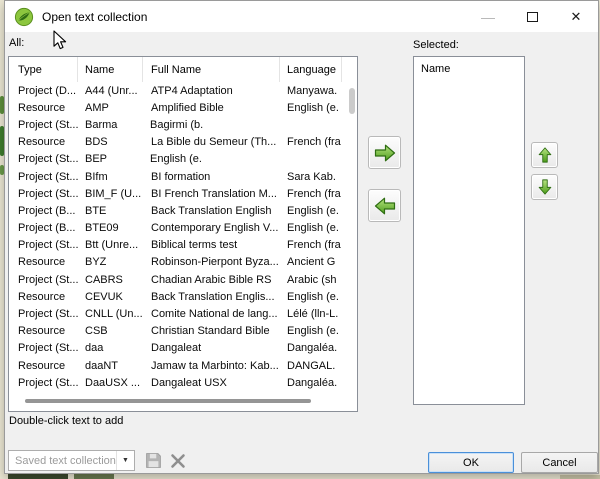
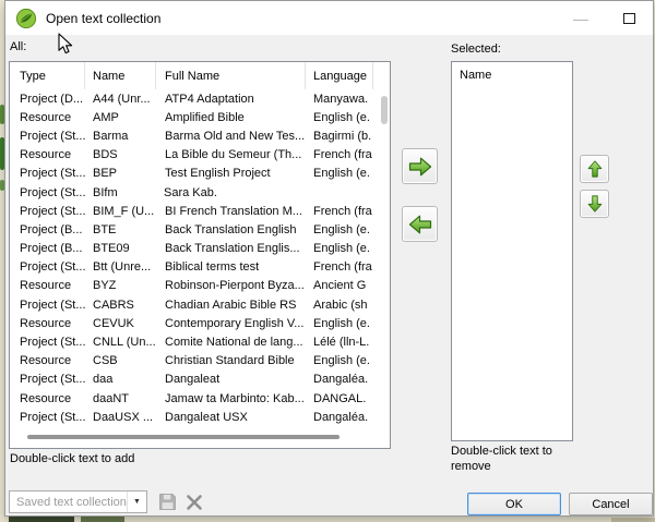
  Open text collection
  —
- ✕
  All:
  Selected:
  Type
  Name
  Full Name
  Language
  Project (D...
  A44 (Unr...
  ATP4 Adaptation
  Manyawa.
  Resource
  AMP
  Amplified Bible
  English (e.
  Project (St...
  Barma
+ Barma Old and New Tes...
  Bagirmi (b.
  Resource
  BDS
  La Bible du Semeur (Th...
  French (fra
  Project (St...
  BEP
+ Test English Project
  English (e.
  Project (St...
  BIfm
- BI formation
  Sara Kab.
  Project (St...
  BIM_F (U...
  BI French Translation M...
  French (fra
  Project (B...
  BTE
  Back Translation English
  English (e.
  Project (B...
  BTE09
- Contemporary English V...
+ Back Translation Englis...
  English (e.
  Project (St...
  Btt (Unre...
  Biblical terms test
  French (fra
  Resource
  BYZ
  Robinson-Pierpont Byza...
  Ancient G
  Project (St...
  CABRS
  Chadian Arabic Bible RS
  Arabic (sh
  Resource
  CEVUK
- Back Translation Englis...
+ Contemporary English V...
  English (e.
  Project (St...
  CNLL (Un...
  Comite National de lang...
  Lélé (lln-L.
  Resource
  CSB
  Christian Standard Bible
  English (e.
  Project (St...
  daa
  Dangaleat
  Dangaléa.
  Resource
  daaNT
  Jamaw ta Marbinto: Kab...
  DANGAL.
  Project (St...
  DaaUSX ...
  Dangaleat USX
  Dangaléa.
  Double-click text to add
  Name
+ Double-click text to remove
  Saved text collection
  OK
  Cancel
